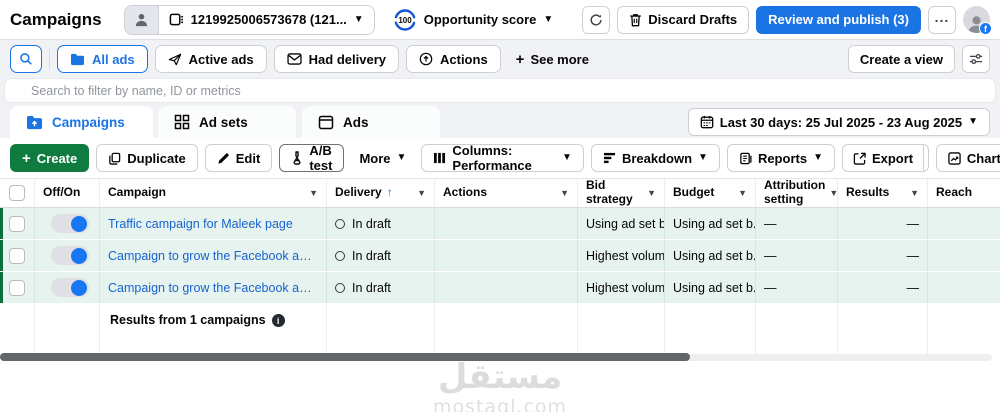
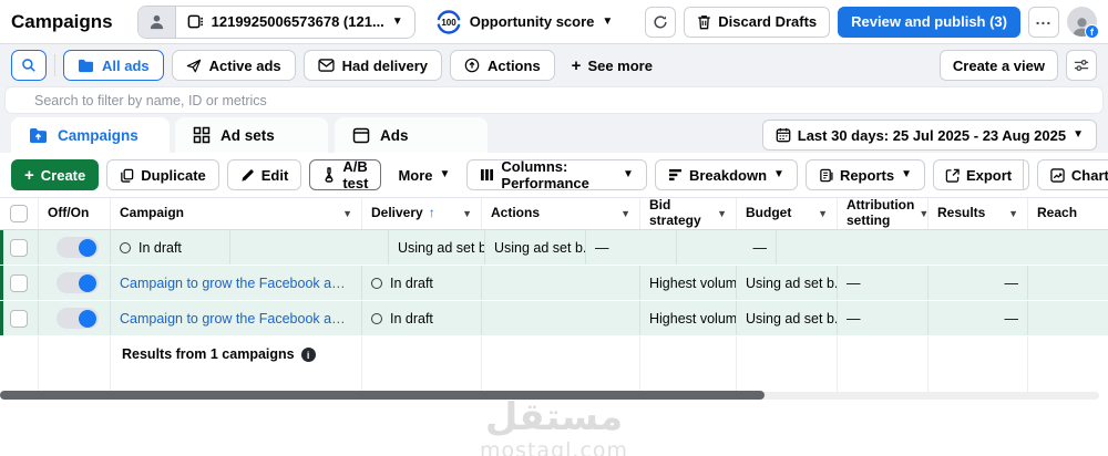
  Campaigns
  1219925006573678 (121...
  ▼
  100
  Opportunity score
  ▼
  Discard Drafts
  Review and publish (3)
  ...
  f
  All ads
  Active ads
  Had delivery
  Actions
  +
  See more
  Create a view
  Search to filter by name, ID or metrics
  Campaigns
  Ad sets
  Ads
  Last 30 days: 25 Jul 2025 - 23 Aug 2025
  ▼
  +
  Create
  Duplicate
  Edit
  A/B test
  More
  ▼
  Columns: Performance
  ▼
  Breakdown
  ▼
  Reports
  ▼
  Export
  Chart
  Off/On
  Campaign
  ▼
  Delivery
  ↑
  ▼
  Actions
  ▼
  Bid strategy
  ▼
  Budget
  ▼
  Attribution setting
  ▼
  Results
  ▼
  Reach
- Traffic campaign for Maleek page
  In draft
  Using ad set b
  Using ad set b.
  —
  —
  Campaign to grow the Facebook and
  In draft
  Highest volum
  Using ad set b.
  —
  —
  Campaign to grow the Facebook and
  In draft
  Highest volum
  Using ad set b.
  —
  —
  Results from 1 campaigns
  i
  مستقل
  mostaql.com
